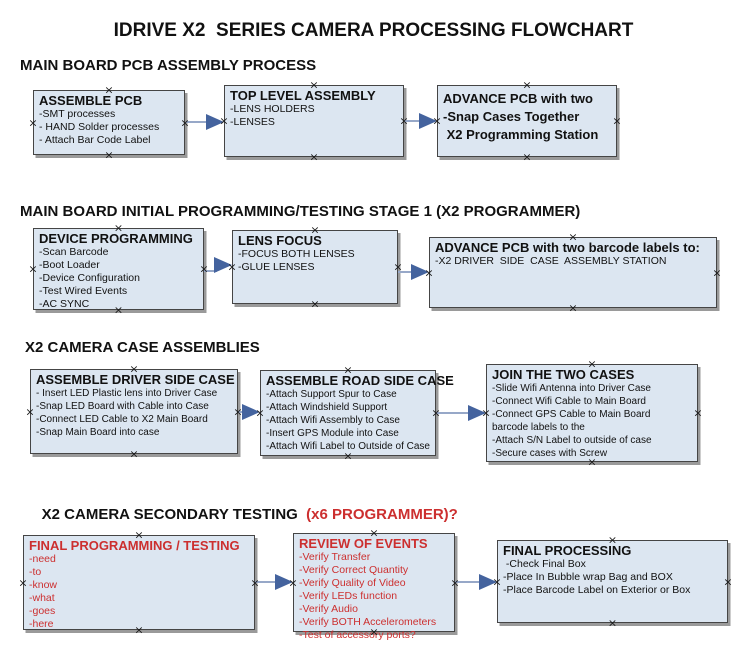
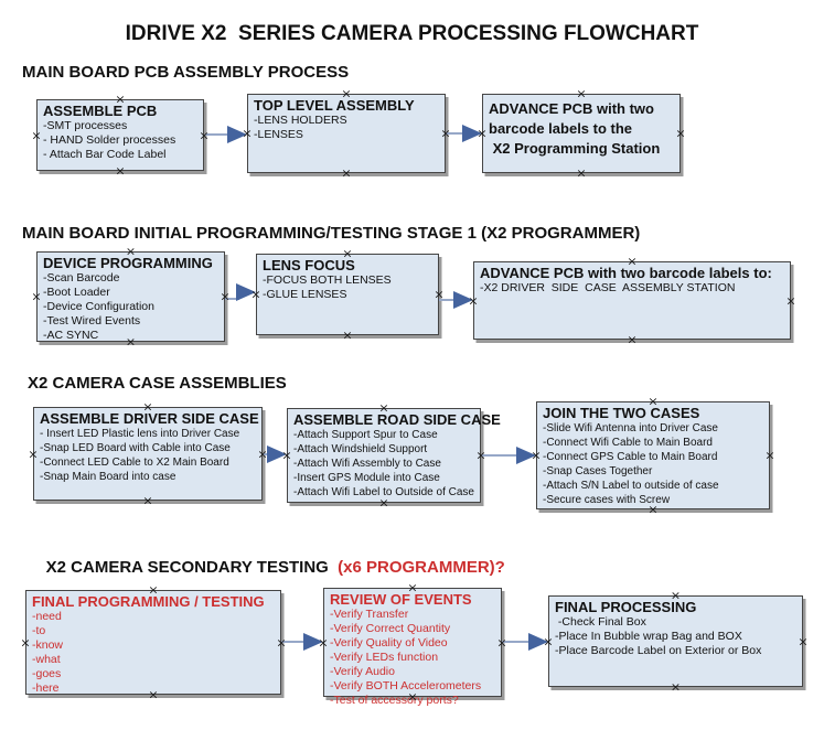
  IDRIVE X2 SERIES CAMERA PROCESSING FLOWCHART
  MAIN BOARD PCB ASSEMBLY PROCESS
  MAIN BOARD INITIAL PROGRAMMING/TESTING STAGE 1 (X2 PROGRAMMER)
  X2 CAMERA CASE ASSEMBLIES
  X2 CAMERA SECONDARY TESTING (x6 PROGRAMMER)?
  ASSEMBLE PCB
  -SMT processes
  - HAND Solder processes
  - Attach Bar Code Label
  TOP LEVEL ASSEMBLY
  -LENS HOLDERS
  -LENSES
  ADVANCE PCB with two
- -Snap Cases Together
+ barcode labels to the
  X2 Programming Station
  DEVICE PROGRAMMING
  -Scan Barcode
  -Boot Loader
  -Device Configuration
  -Test Wired Events
  -AC SYNC
  LENS FOCUS
  -FOCUS BOTH LENSES
  -GLUE LENSES
  ADVANCE PCB with two barcode labels to:
  -X2 DRIVER SIDE CASE ASSEMBLY STATION
  ASSEMBLE DRIVER SIDE CASE
  - Insert LED Plastic lens into Driver Case
  -Snap LED Board with Cable into Case
  -Connect LED Cable to X2 Main Board
  -Snap Main Board into case
  ASSEMBLE ROAD SIDE C
  -Attach Support Spur to Case
  -Attach Windshield Support
  -Attach Wifi Assembly to Case
  -Insert GPS Module into Case
  -Attach Wifi Label to Outside of Case
  JOIN THE TWO CASES
  -Slide Wifi Antenna into Driver Case
  -Connect Wifi Cable to Main Board
  -Connect GPS Cable to Main Board
- barcode labels to the
+ -Snap Cases Together
  -Attach S/N Label to outside of case
  -Secure cases with Screw
  FINAL PROGRAMMING / TESTING
  -need
  -to
  -know
  -what
  -goes
  -here
  REVIEW OF EVENTS
  -Verify Transfer
  -Verify Correct Quantity
  -Verify Quality of Video
  -Verify LEDs function
  -Verify Audio
  -Verify BOTH Accelerometers
  -Test of accessory ports?
  FINAL PROCESSING
  -Check Final Box
  -Place In Bubble wrap Bag and BOX
  -Place Barcode Label on Exterior or Box
  ×
  ×
  ×
  ×
  ×
  ×
  ×
  ×
  ×
  ×
  ×
  ×
  ×
  ×
  ×
  ×
  ×
  ×
  ×
  ×
  ×
  ×
  ×
  ×
  ×
  ×
  ×
  ×
  ×
  ×
  ×
  ×
  ×
  ×
  ×
  ×
  ×
  ×
  ×
  ×
  ×
  ×
  ×
  ×
  ×
  ×
  ×
  ×
